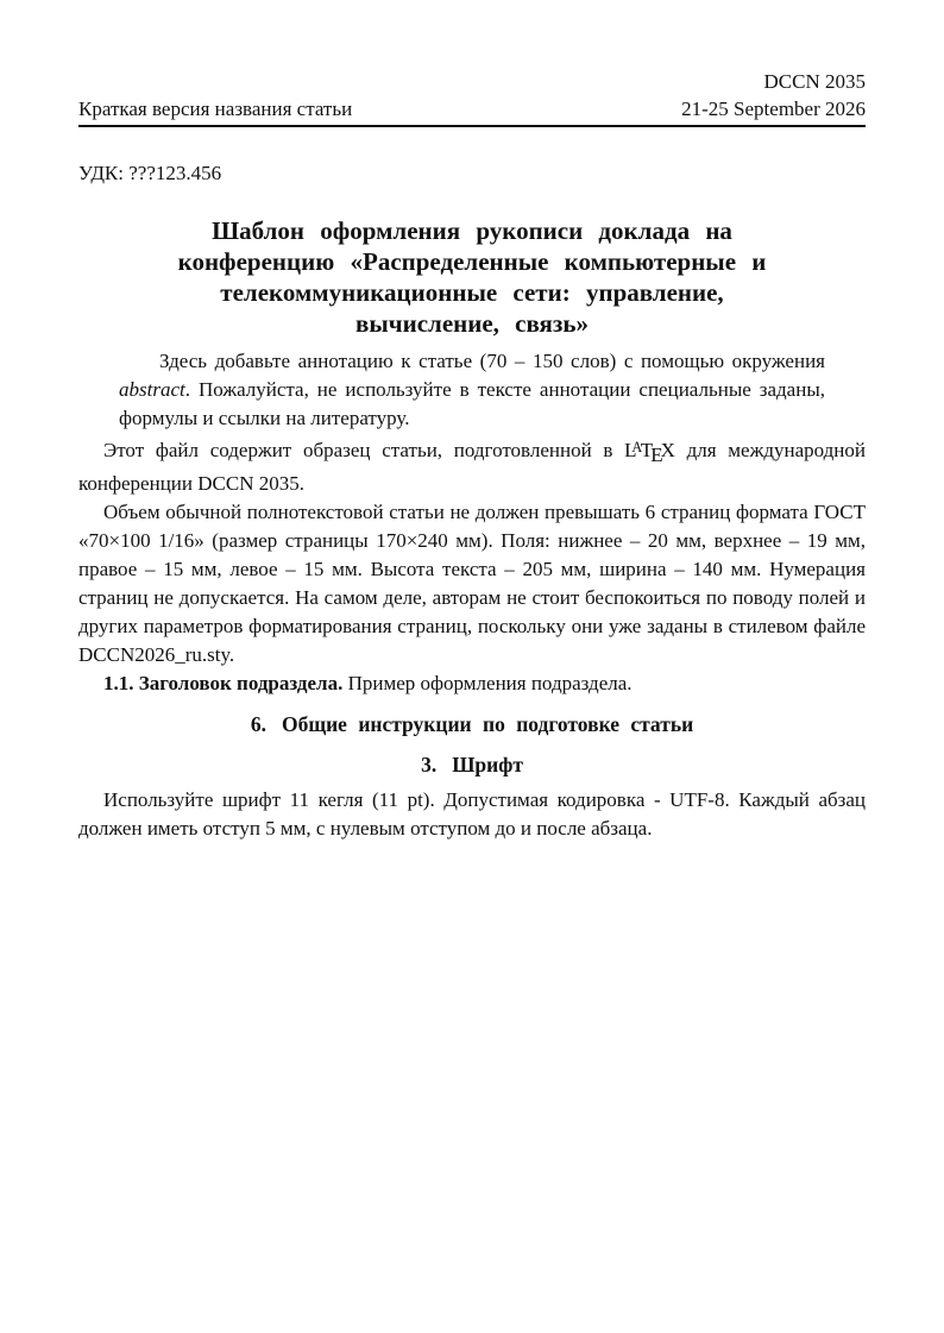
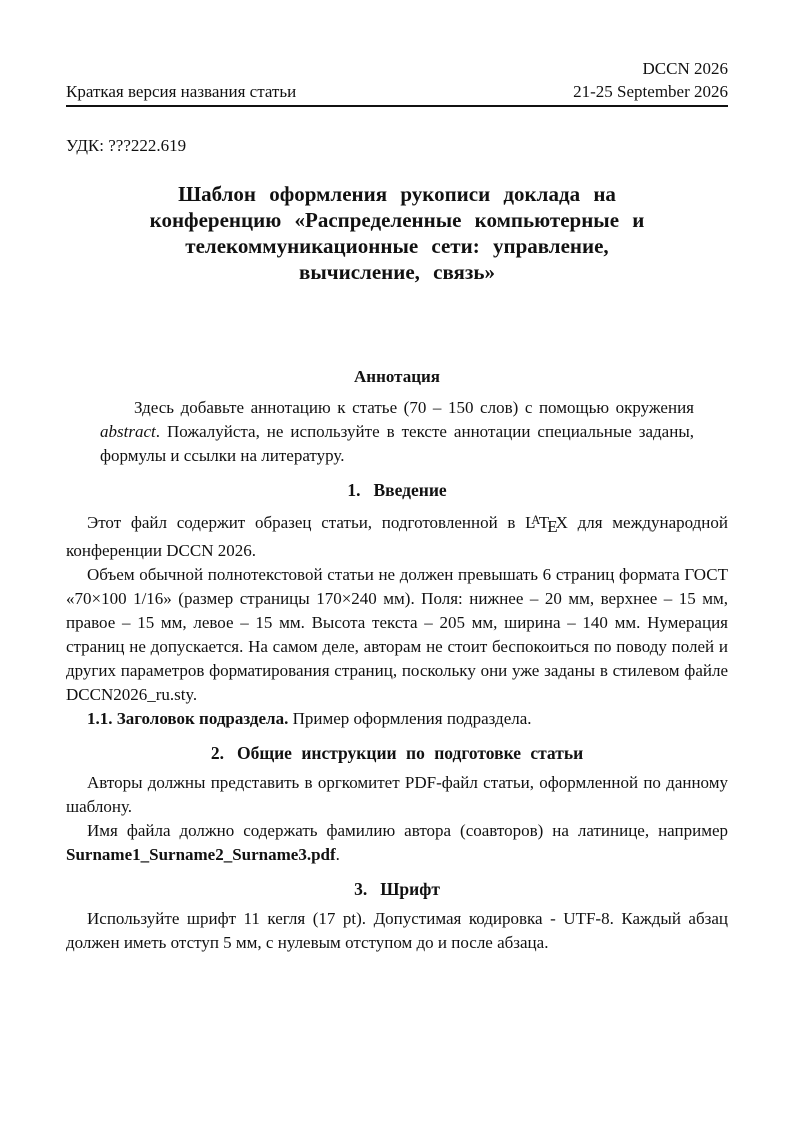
  Краткая версия названия статьи
- DCCN 2035
+ DCCN 2026
  21-25 September 2026
- УДК: ???123.456
+ УДК: ???222.619
  Шаблон оформления рукописи доклада на
  конференцию «Распределенные компьютерные и
  телекоммуникационные сети: управление,
  вычисление, связь»
+ Аннотация
  Здесь добавьте аннотацию к статье (70 – 150 слов) с помощью окружения abstract. Пожалуйста, не используйте в тексте аннотации специальные заданы, формулы и ссылки на литературу.
+ 1. Введение
- Этот файл содержит образец статьи, подготовленной в LATEX для международной конференции DCCN 2035.
+ Этот файл содержит образец статьи, подготовленной в LATEX для международной конференции DCCN 2026.
- Объем обычной полнотекстовой статьи не должен превышать 6 страниц формата ГОСТ «70×100 1/16» (размер страницы 170×240 мм). Поля: нижнее – 20 мм, верхнее – 19 мм, правое – 15 мм, левое – 15 мм. Высота текста – 205 мм, ширина – 140 мм. Нумерация страниц не допускается. На самом деле, авторам не стоит беспокоиться по поводу полей и других параметров форматирования страниц, поскольку они уже заданы в стилевом файле DCCN2026_ru.sty.
+ Объем обычной полнотекстовой статьи не должен превышать 6 страниц формата ГОСТ «70×100 1/16» (размер страницы 170×240 мм). Поля: нижнее – 20 мм, верхнее – 15 мм, правое – 15 мм, левое – 15 мм. Высота текста – 205 мм, ширина – 140 мм. Нумерация страниц не допускается. На самом деле, авторам не стоит беспокоиться по поводу полей и других параметров форматирования страниц, поскольку они уже заданы в стилевом файле DCCN2026_ru.sty.
  1.1. Заголовок подраздела. Пример оформления подраздела.
- 6. Общие инструкции по подготовке статьи
+ 2. Общие инструкции по подготовке статьи
+ Авторы должны представить в оргкомитет PDF-файл статьи, оформленной по данному шаблону.
+ Имя файла должно содержать фамилию автора (соавторов) на латинице, например Surname1_Surname2_Surname3.pdf.
  3. Шрифт
- Используйте шрифт 11 кегля (11 pt). Допустимая кодировка - UTF-8. Каждый абзац должен иметь отступ 5 мм, с нулевым отступом до и после абзаца.
+ Используйте шрифт 11 кегля (17 pt). Допустимая кодировка - UTF-8. Каждый абзац должен иметь отступ 5 мм, с нулевым отступом до и после абзаца.
